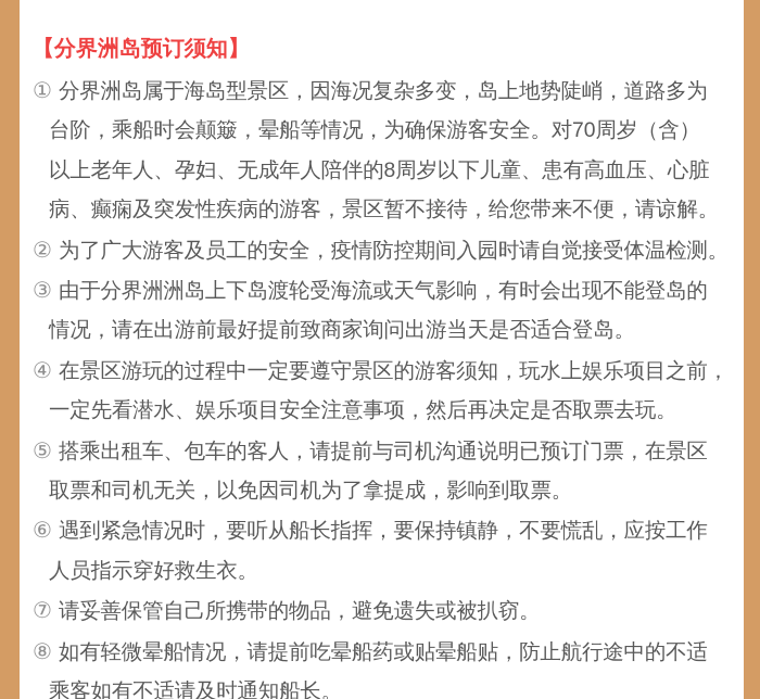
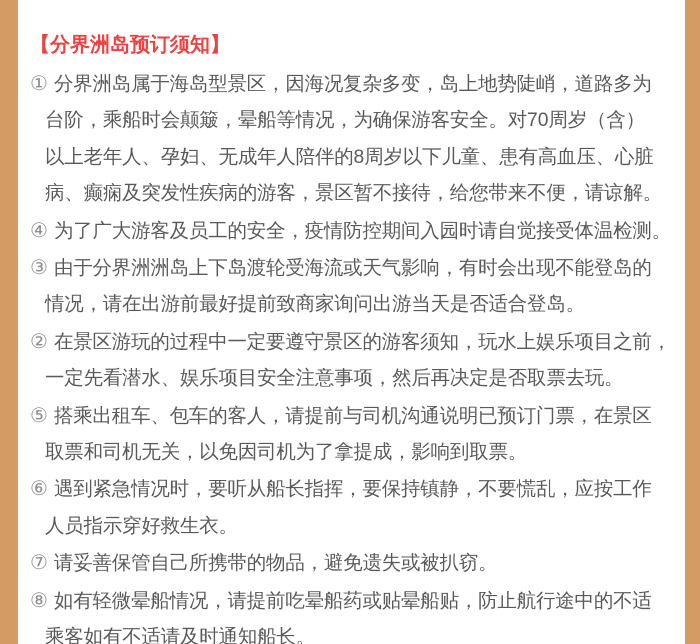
  【分界洲岛预订须知】
  ① 分界洲岛属于海岛型景区，因海况复杂多变，岛上地势陡峭，道路多为
  台阶，乘船时会颠簸，晕船等情况，为确保游客安全。对70周岁（含）
  以上老年人、孕妇、无成年人陪伴的8周岁以下儿童、患有高血压、心脏
  病、癫痫及突发性疾病的游客，景区暂不接待，给您带来不便，请谅解。
- ② 为了广大游客及员工的安全，疫情防控期间入园时请自觉接受体温检测。
+ ④ 为了广大游客及员工的安全，疫情防控期间入园时请自觉接受体温检测。
  ③ 由于分界洲洲岛上下岛渡轮受海流或天气影响，有时会出现不能登岛的
  情况，请在出游前最好提前致商家询问出游当天是否适合登岛。
- ④ 在景区游玩的过程中一定要遵守景区的游客须知，玩水上娱乐项目之前，
+ ② 在景区游玩的过程中一定要遵守景区的游客须知，玩水上娱乐项目之前，
  一定先看潜水、娱乐项目安全注意事项，然后再决定是否取票去玩。
  ⑤ 搭乘出租车、包车的客人，请提前与司机沟通说明已预订门票，在景区
  取票和司机无关，以免因司机为了拿提成，影响到取票。
  ⑥ 遇到紧急情况时，要听从船长指挥，要保持镇静，不要慌乱，应按工作
  人员指示穿好救生衣。
  ⑦ 请妥善保管自己所携带的物品，避免遗失或被扒窃。
  ⑧ 如有轻微晕船情况，请提前吃晕船药或贴晕船贴，防止航行途中的不适
  乘客如有不适请及时通知船长。
